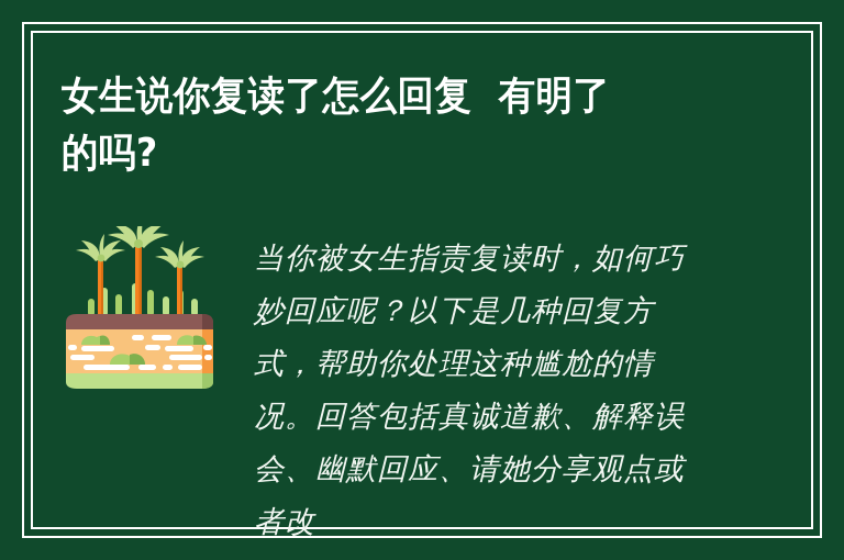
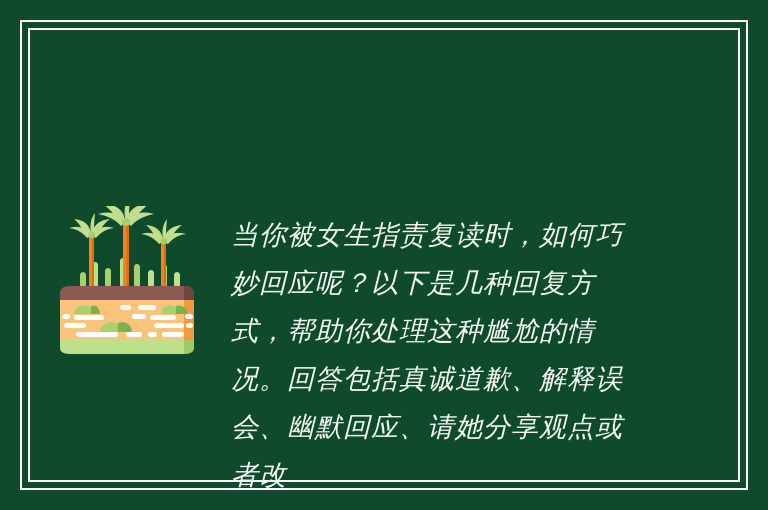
- 女生说你复读了怎么回复 有明了
- 的吗?
  当你被女生指责复读时，如何巧妙回应呢？以下是几种回复方式，帮助你处理这种尴尬的情况。回答包括真诚道歉、解释误会、幽默回应、请她分享观点或者改
